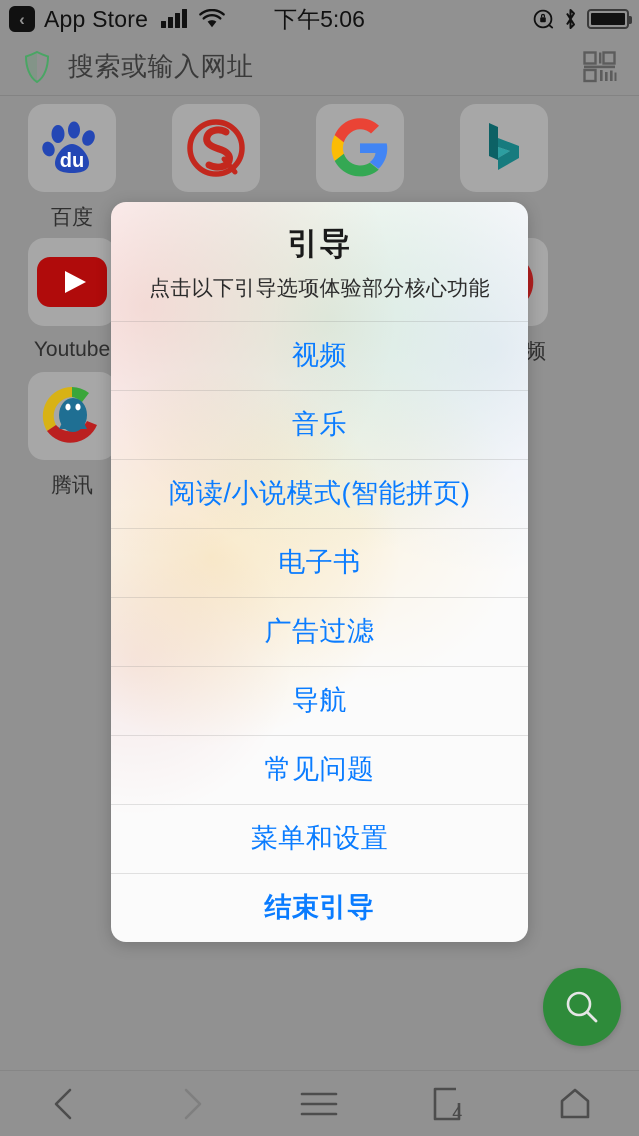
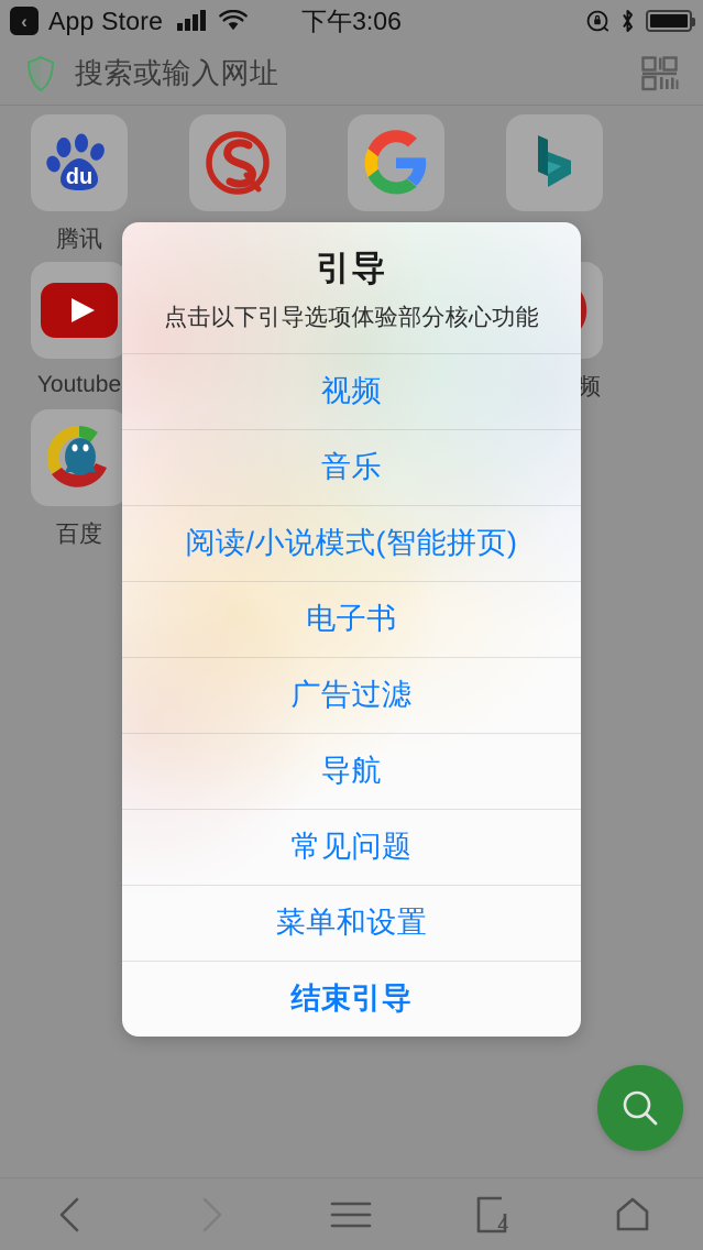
  ‹
  App Store
- 下午5:06
+ 下午3:06
  搜索或输入网址
  du
- 百度
+ 腾讯
  Youtube
- 腾讯
+ 百度
  4
  引导
  点击以下引导选项体验部分核心功能
  视频
  音乐
  阅读/小说模式(智能拼页)
  电子书
  广告过滤
  导航
  常见问题
  菜单和设置
  结束引导
